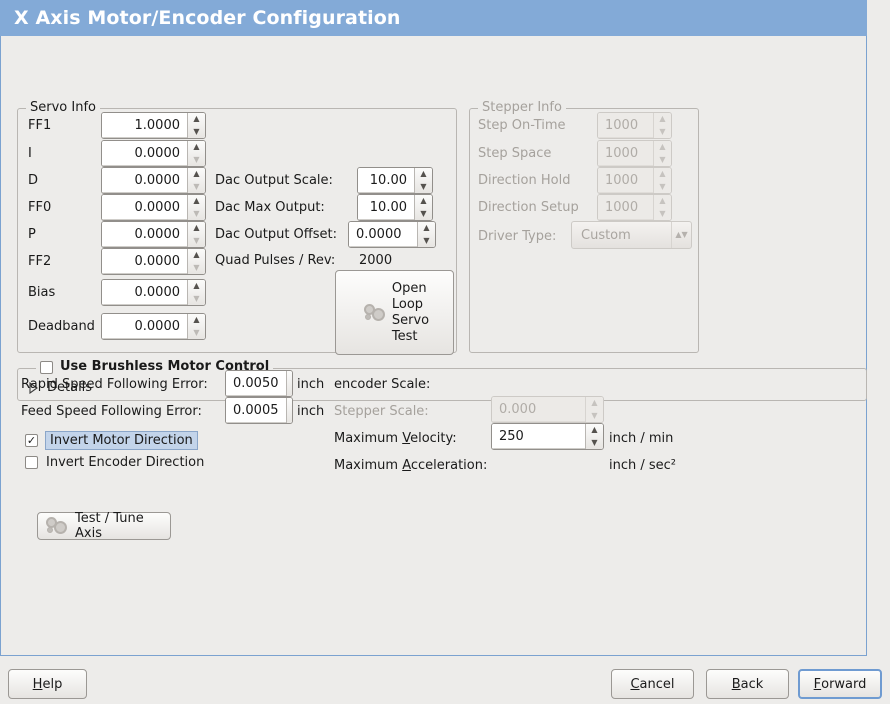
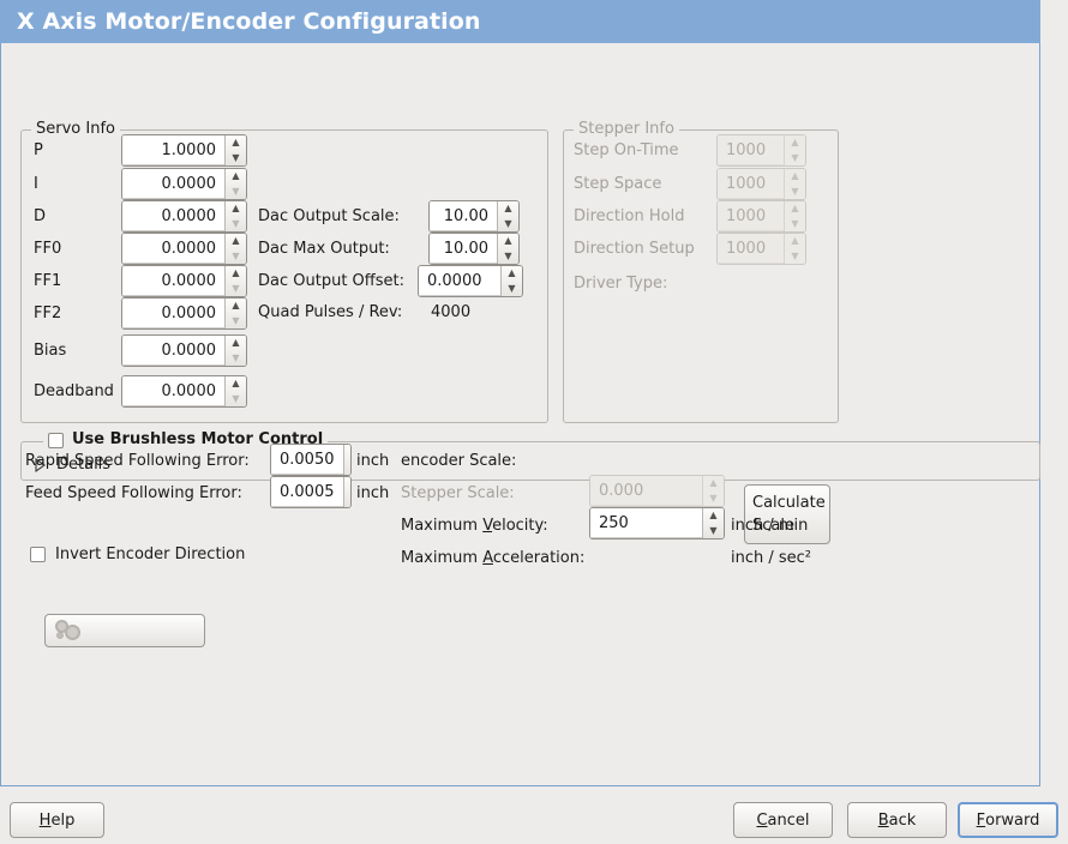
  X Axis Motor/Encoder Configuration
  Servo Info
- FF1
+ P
  I
  D
  FF0
- P
+ FF1
  FF2
  Bias
  Deadband
  1.0000
  0.0000
  0.0000
  0.0000
  0.0000
  0.0000
  0.0000
  0.0000
  Dac Output Scale:
  Dac Max Output:
  Dac Output Offset:
  10.00
  10.00
  0.0000
  Quad Pulses / Rev:
- 2000
+ 4000
- Open
- Loop
- Servo
- Test
  Stepper Info
  Step On-Time
  Step Space
  Direction Hold
  Direction Setup
  Driver Type:
  1000
  1000
  1000
  1000
- Custom
- ▲▼
  Use Brushless Motor Control
  Details
  Rapid Speed Following Error:
  0.0050
  inch
  Feed Speed Following Error:
  0.0005
  inch
- ✓
- Invert Motor Direction
  Invert Encoder Direction
- Test / Tune Axis
  encoder Scale:
  Stepper Scale:
  0.000
+ Calculate
+ Scale
  Maximum Velocity:
  250
  inch / min
  Maximum Acceleration:
  inch / sec²
  H
  elp
  C
  ancel
  B
  ack
  F
  orward
